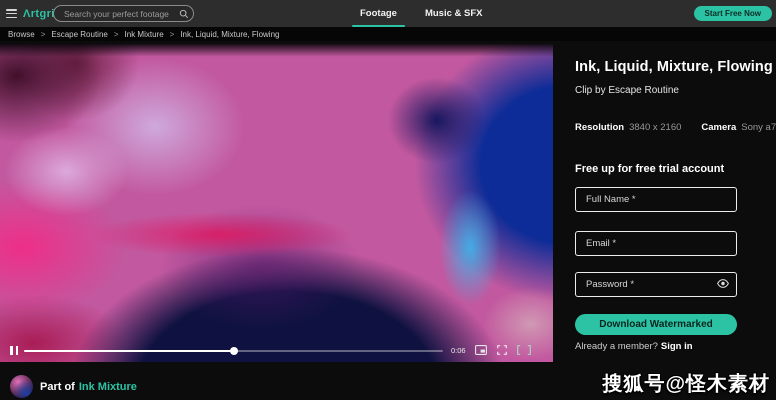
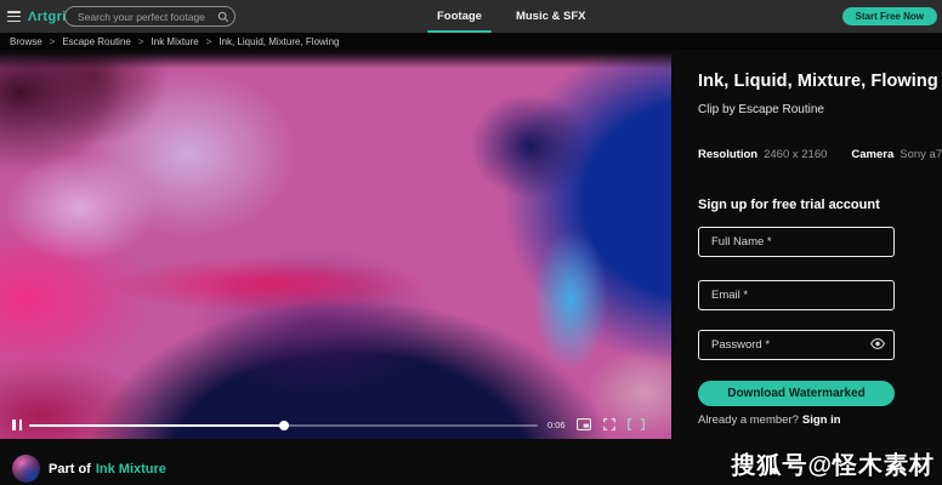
  Λrtgr
  Search your perfect footage
  Footage
  Music & SFX
  Start Free Now
  Browse
  >
  Escape Routine
  >
  Ink Mixture
  >
  Ink, Liquid, Mixture, Flowing
  0:06
  Ink, Liquid, Mixture, Flowing
  Clip by Escape Routine
- Resolution 3840 x 2160
+ Resolution 2460 x 2160
  Camera Sony a7
- Free up for free trial account
+ Sign up for free trial account
  Full Name *
  Email *
  Password *
  Download Watermarked
  Already a member? Sign in
  Part of Ink Mixture
  搜狐号@怪木素材
